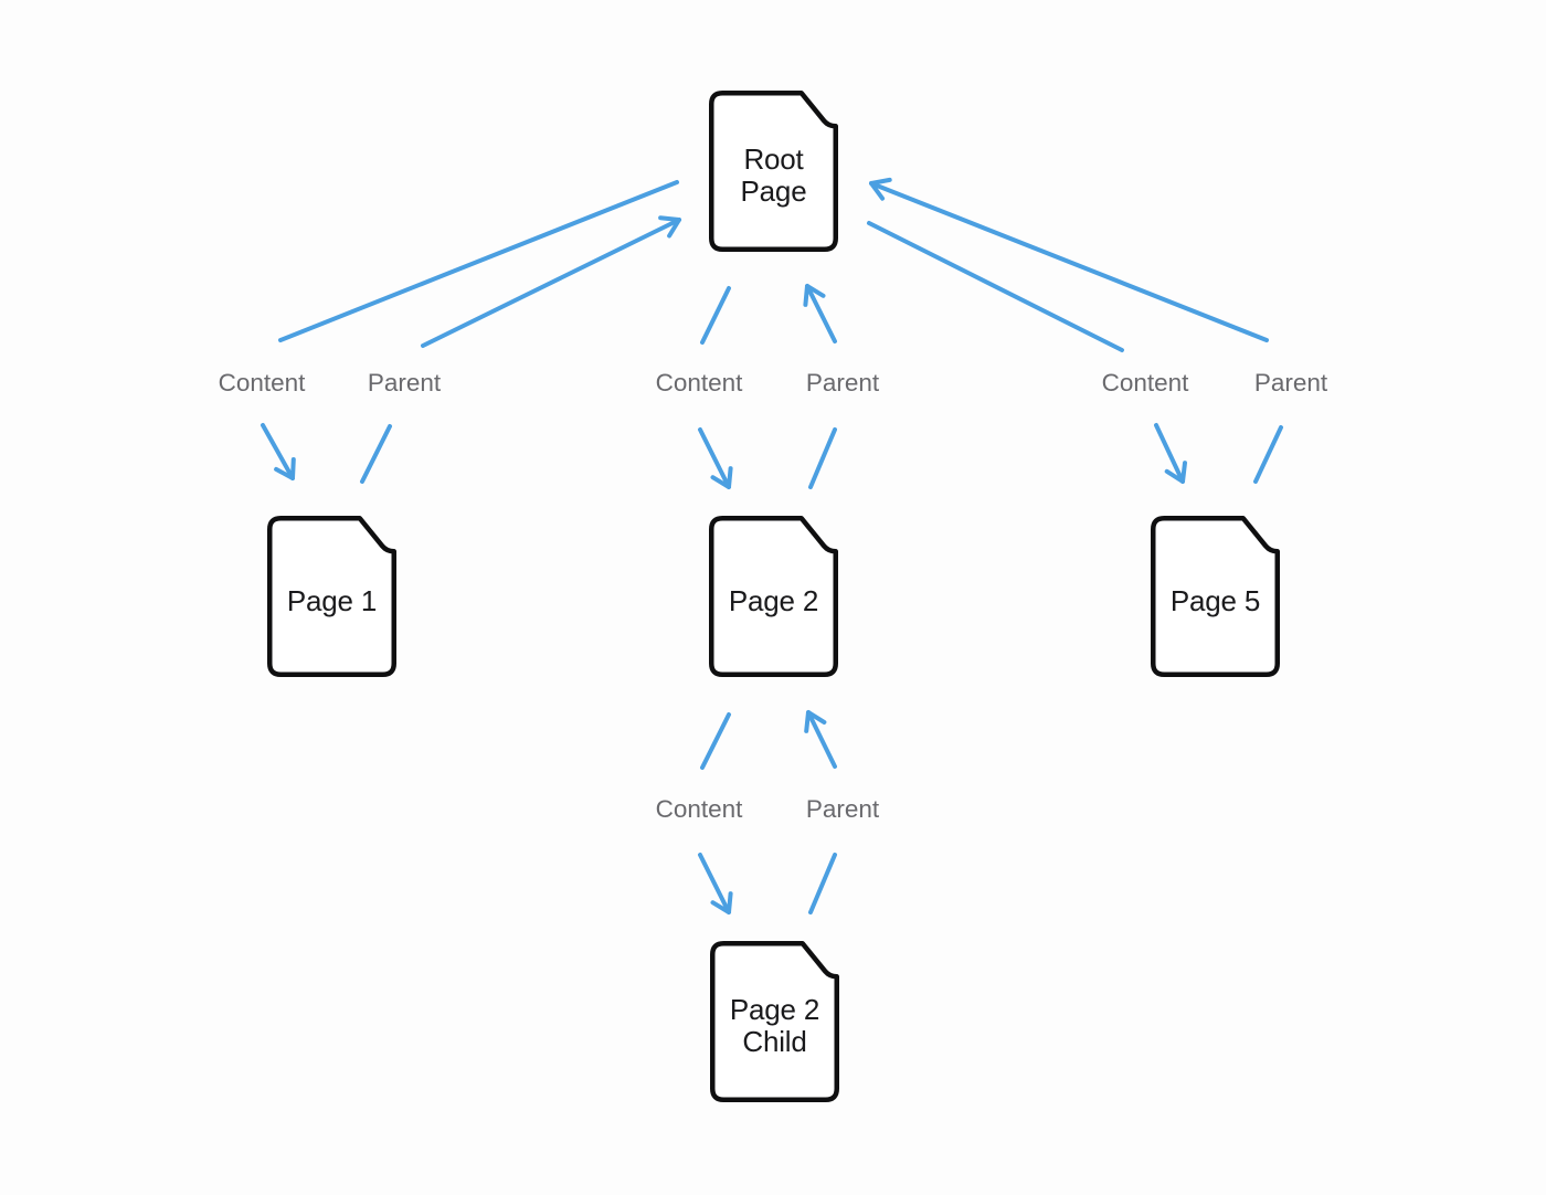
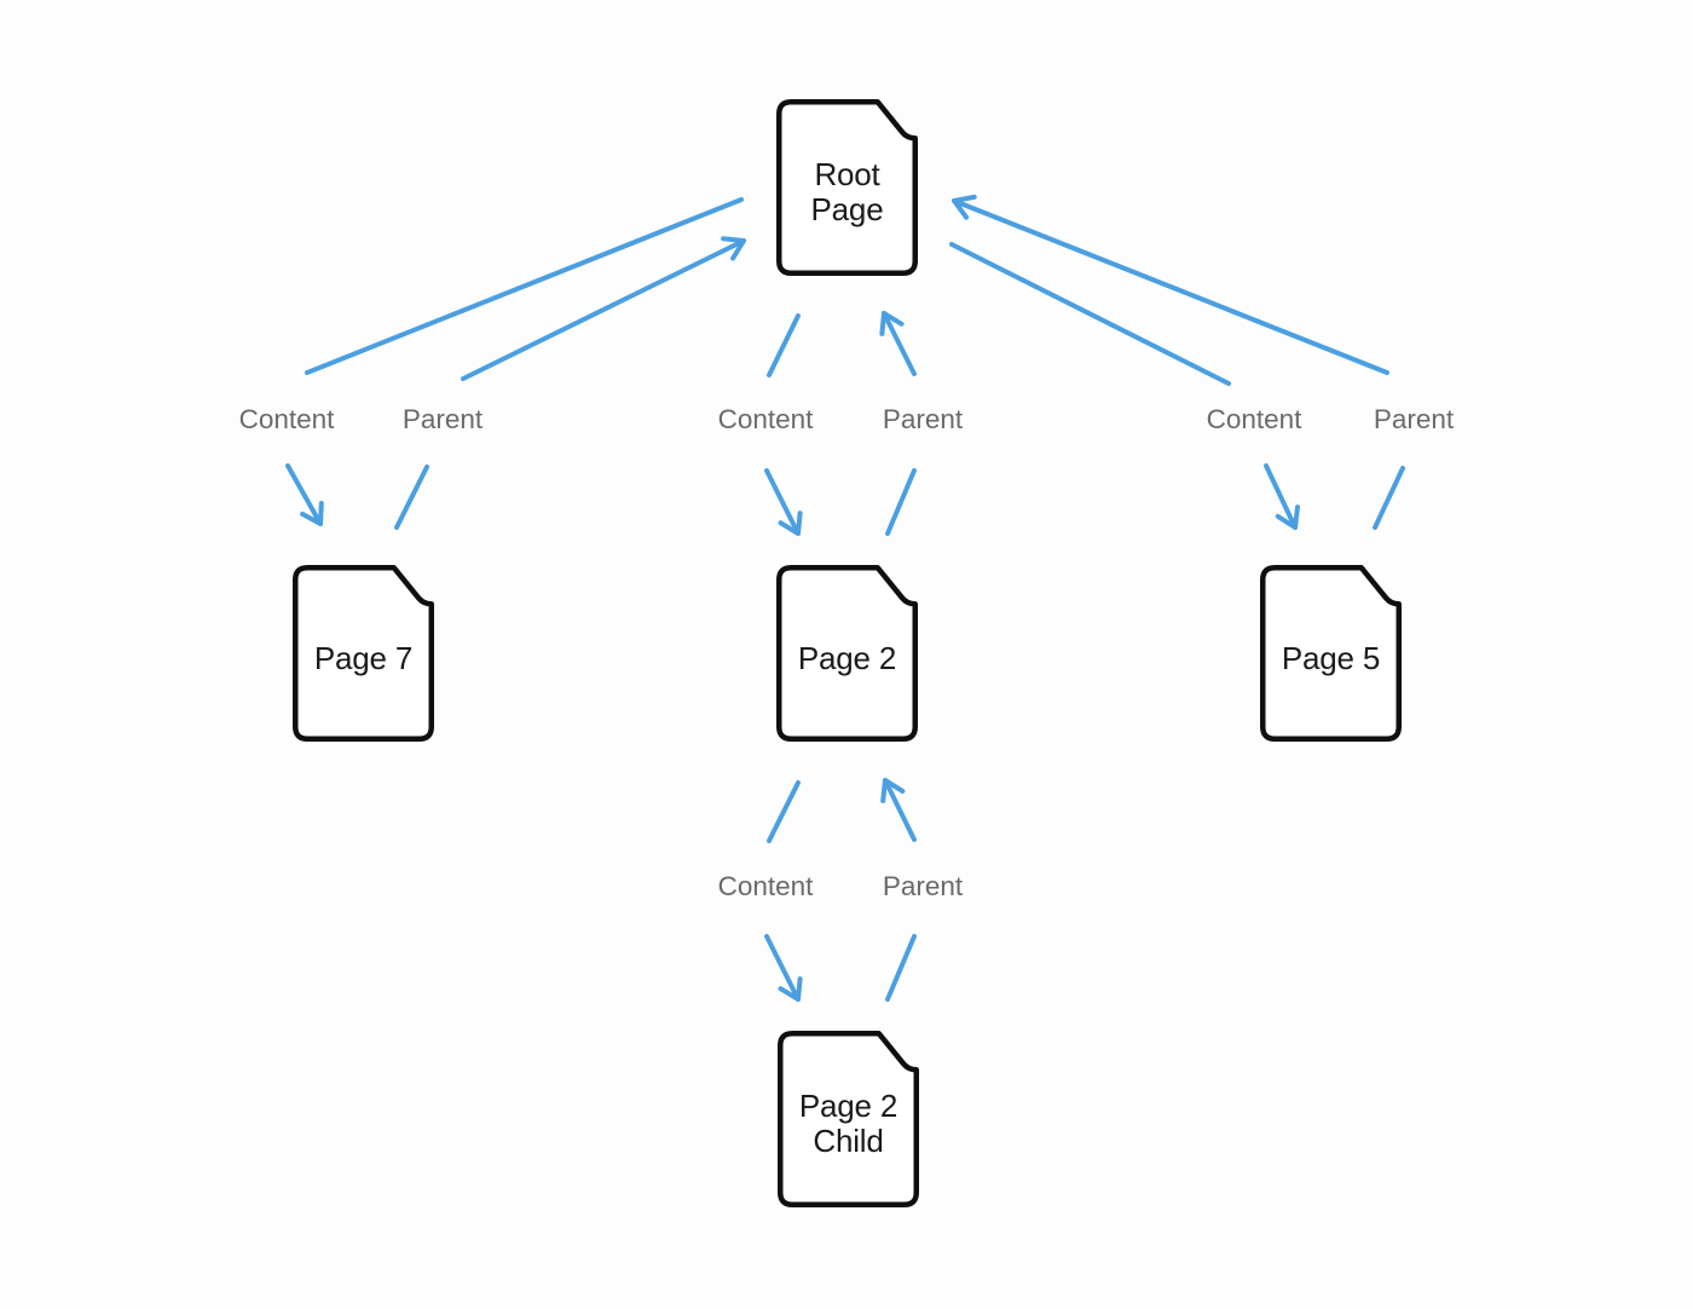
  Content
  Parent
  Content
  Parent
  Content
  Parent
  Content
  Parent
  Root
  Page
- Page 1
+ Page 7
  Page 2
  Page 5
  Page 2
  Child
